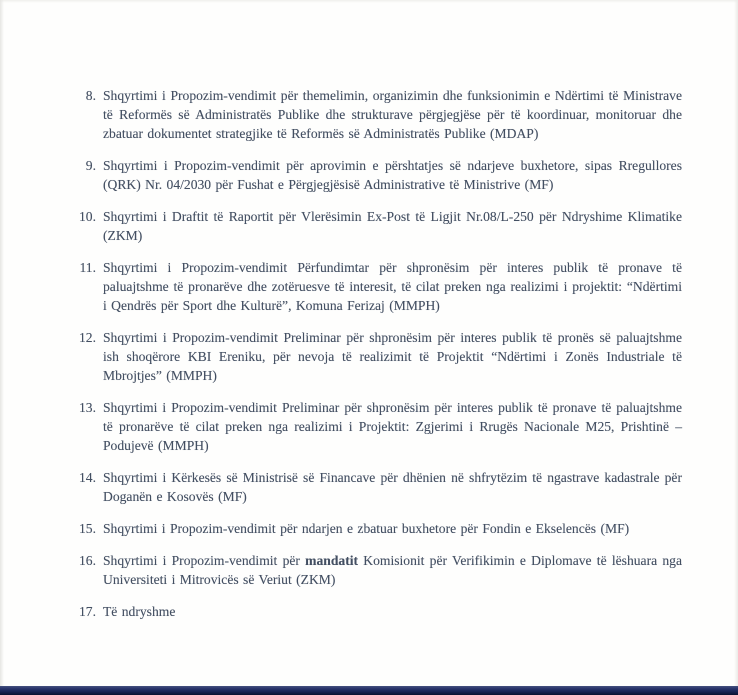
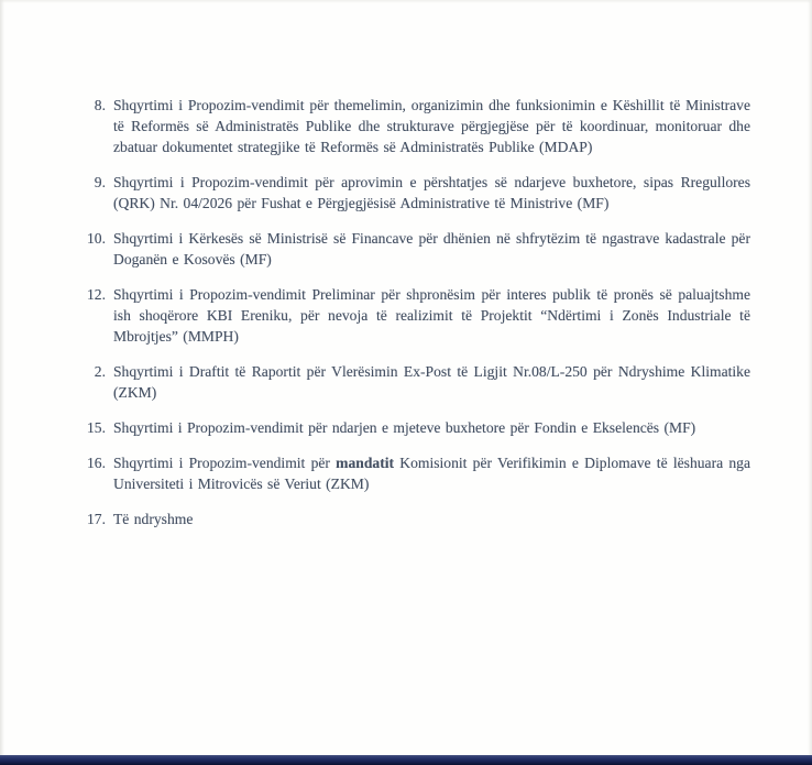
  8.
- Shqyrtimi i Propozim-vendimit për themelimin, organizimin dhe funksionimin e Ndërtimi të Ministrave të Reformës së Administratës Publike dhe strukturave përgjegjëse për të koordinuar, monitoruar dhe zbatuar dokumentet strategjike të Reformës së Administratës Publike (MDAP)
+ Shqyrtimi i Propozim-vendimit për themelimin, organizimin dhe funksionimin e Këshillit të Ministrave të Reformës së Administratës Publike dhe strukturave përgjegjëse për të koordinuar, monitoruar dhe zbatuar dokumentet strategjike të Reformës së Administratës Publike (MDAP)
  9.
- Shqyrtimi i Propozim-vendimit për aprovimin e përshtatjes së ndarjeve buxhetore, sipas Rregullores (QRK) Nr. 04/2030 për Fushat e Përgjegjësisë Administrative të Ministrive (MF)
+ Shqyrtimi i Propozim-vendimit për aprovimin e përshtatjes së ndarjeve buxhetore, sipas Rregullores (QRK) Nr. 04/2026 për Fushat e Përgjegjësisë Administrative të Ministrive (MF)
  10.
- Shqyrtimi i Draftit të Raportit për Vlerësimin Ex-Post të Ligjit Nr.08/L-250 për Ndryshime Klimatike (ZKM)
+ Shqyrtimi i Kërkesës së Ministrisë së Financave për dhënien në shfrytëzim të ngastrave kadastrale për Doganën e Kosovës (MF)
- 11.
- Shqyrtimi i Propozim-vendimit Përfundimtar për shpronësim për interes publik të pronave të paluajtshme të pronarëve dhe zotëruesve të interesit, të cilat preken nga realizimi i projektit: “Ndërtimi i Qendrës për Sport dhe Kulturë”, Komuna Ferizaj (MMPH)
  12.
  Shqyrtimi i Propozim-vendimit Preliminar për shpronësim për interes publik të pronës së paluajtshme ish shoqërore KBI Ereniku, për nevoja të realizimit të Projektit “Ndërtimi i Zonës Industriale të Mbrojtjes” (MMPH)
- 13.
- Shqyrtimi i Propozim-vendimit Preliminar për shpronësim për interes publik të pronave të paluajtshme të pronarëve të cilat preken nga realizimi i Projektit: Zgjerimi i Rrugës Nacionale M25, Prishtinë – Podujevë (MMPH)
- 14.
+ 2.
- Shqyrtimi i Kërkesës së Ministrisë së Financave për dhënien në shfrytëzim të ngastrave kadastrale për Doganën e Kosovës (MF)
+ Shqyrtimi i Draftit të Raportit për Vlerësimin Ex-Post të Ligjit Nr.08/L-250 për Ndryshime Klimatike (ZKM)
  15.
- Shqyrtimi i Propozim-vendimit për ndarjen e zbatuar buxhetore për Fondin e Ekselencës (MF)
+ Shqyrtimi i Propozim-vendimit për ndarjen e mjeteve buxhetore për Fondin e Ekselencës (MF)
  16.
  Shqyrtimi i Propozim-vendimit për mandatit Komisionit për Verifikimin e Diplomave të lëshuara nga Universiteti i Mitrovicës së Veriut (ZKM)
  17.
  Të ndryshme
